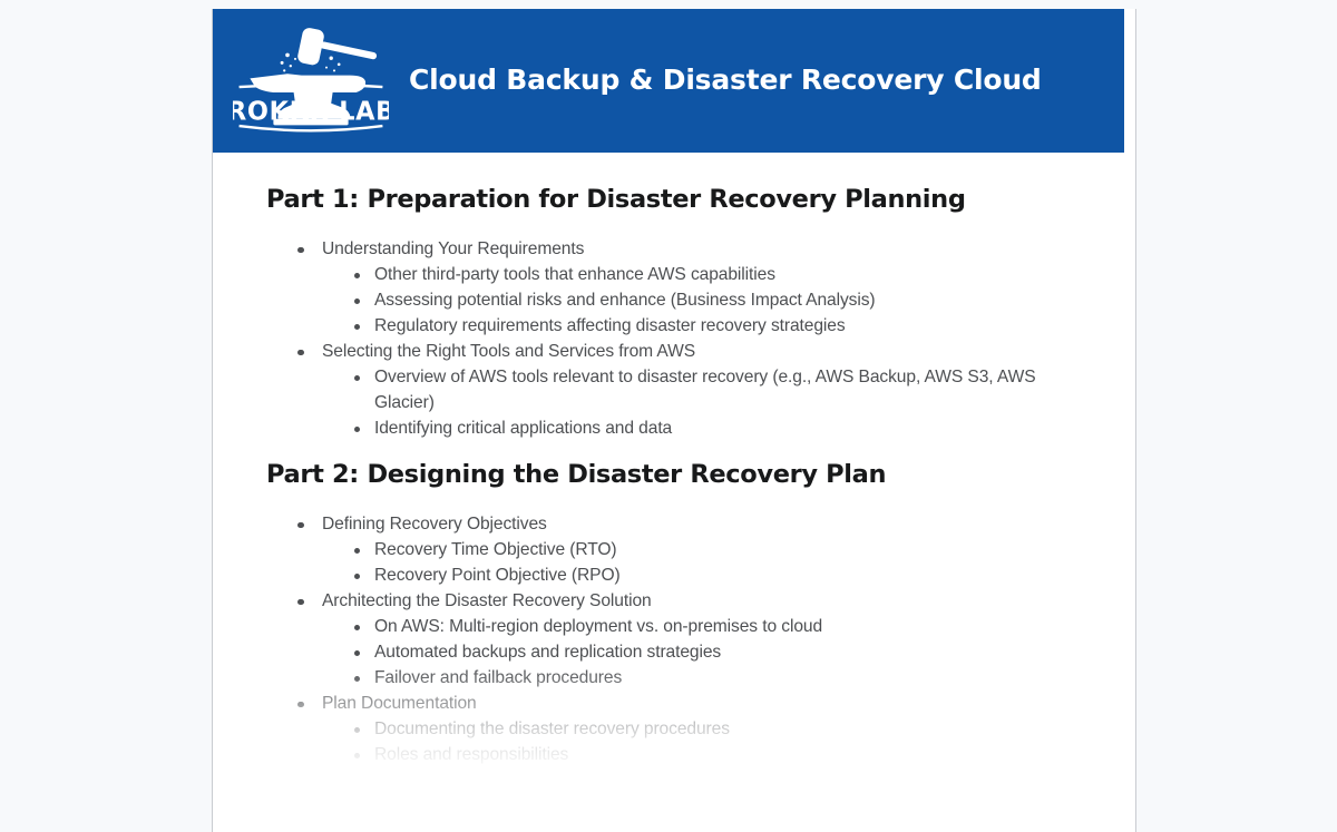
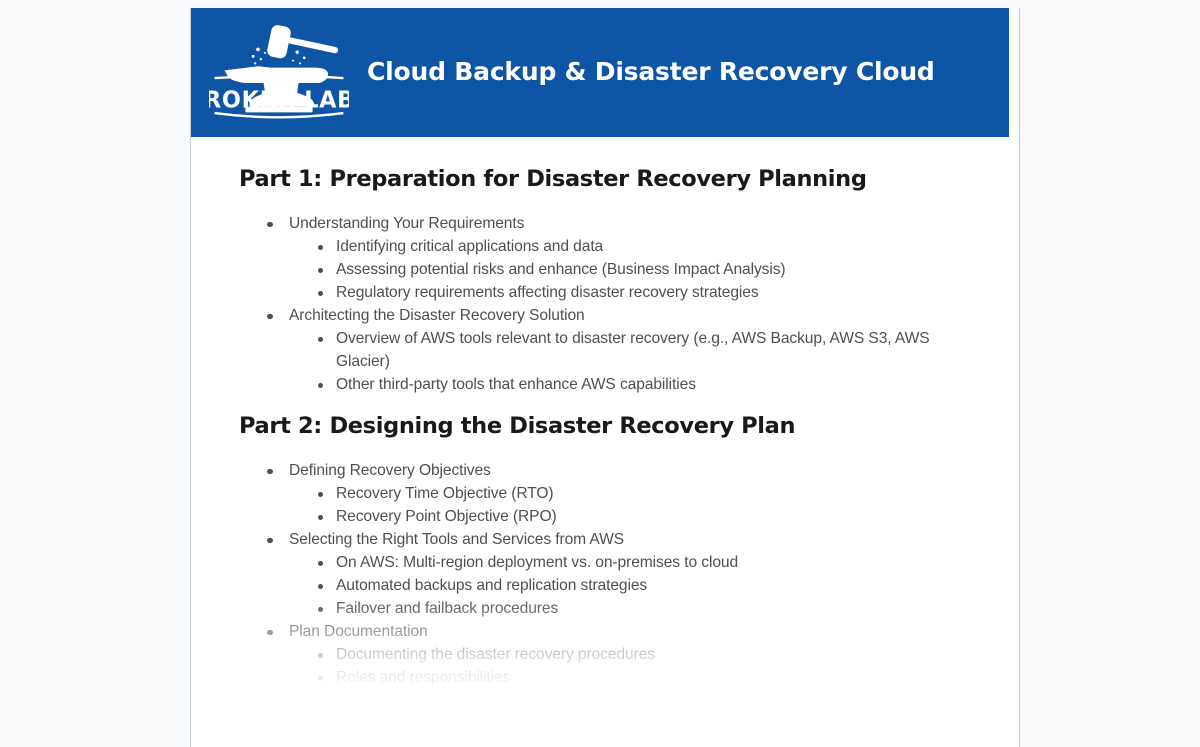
  ROKKR LAB
  Cloud Backup & Disaster Recovery Cloud
  Part 1: Preparation for Disaster Recovery Planning
  Understanding Your Requirements
- Other third-party tools that enhance AWS capabilities
+ Identifying critical applications and data
  Assessing potential risks and enhance (Business Impact Analysis)
  Regulatory requirements affecting disaster recovery strategies
- Selecting the Right Tools and Services from AWS
+ Architecting the Disaster Recovery Solution
  Overview of AWS tools relevant to disaster recovery (e.g., AWS Backup, AWS S3, AWS Glacier)
- Identifying critical applications and data
+ Other third-party tools that enhance AWS capabilities
  Part 2: Designing the Disaster Recovery Plan
  Defining Recovery Objectives
  Recovery Time Objective (RTO)
  Recovery Point Objective (RPO)
- Architecting the Disaster Recovery Solution
+ Selecting the Right Tools and Services from AWS
  On AWS: Multi-region deployment vs. on-premises to cloud
  Automated backups and replication strategies
